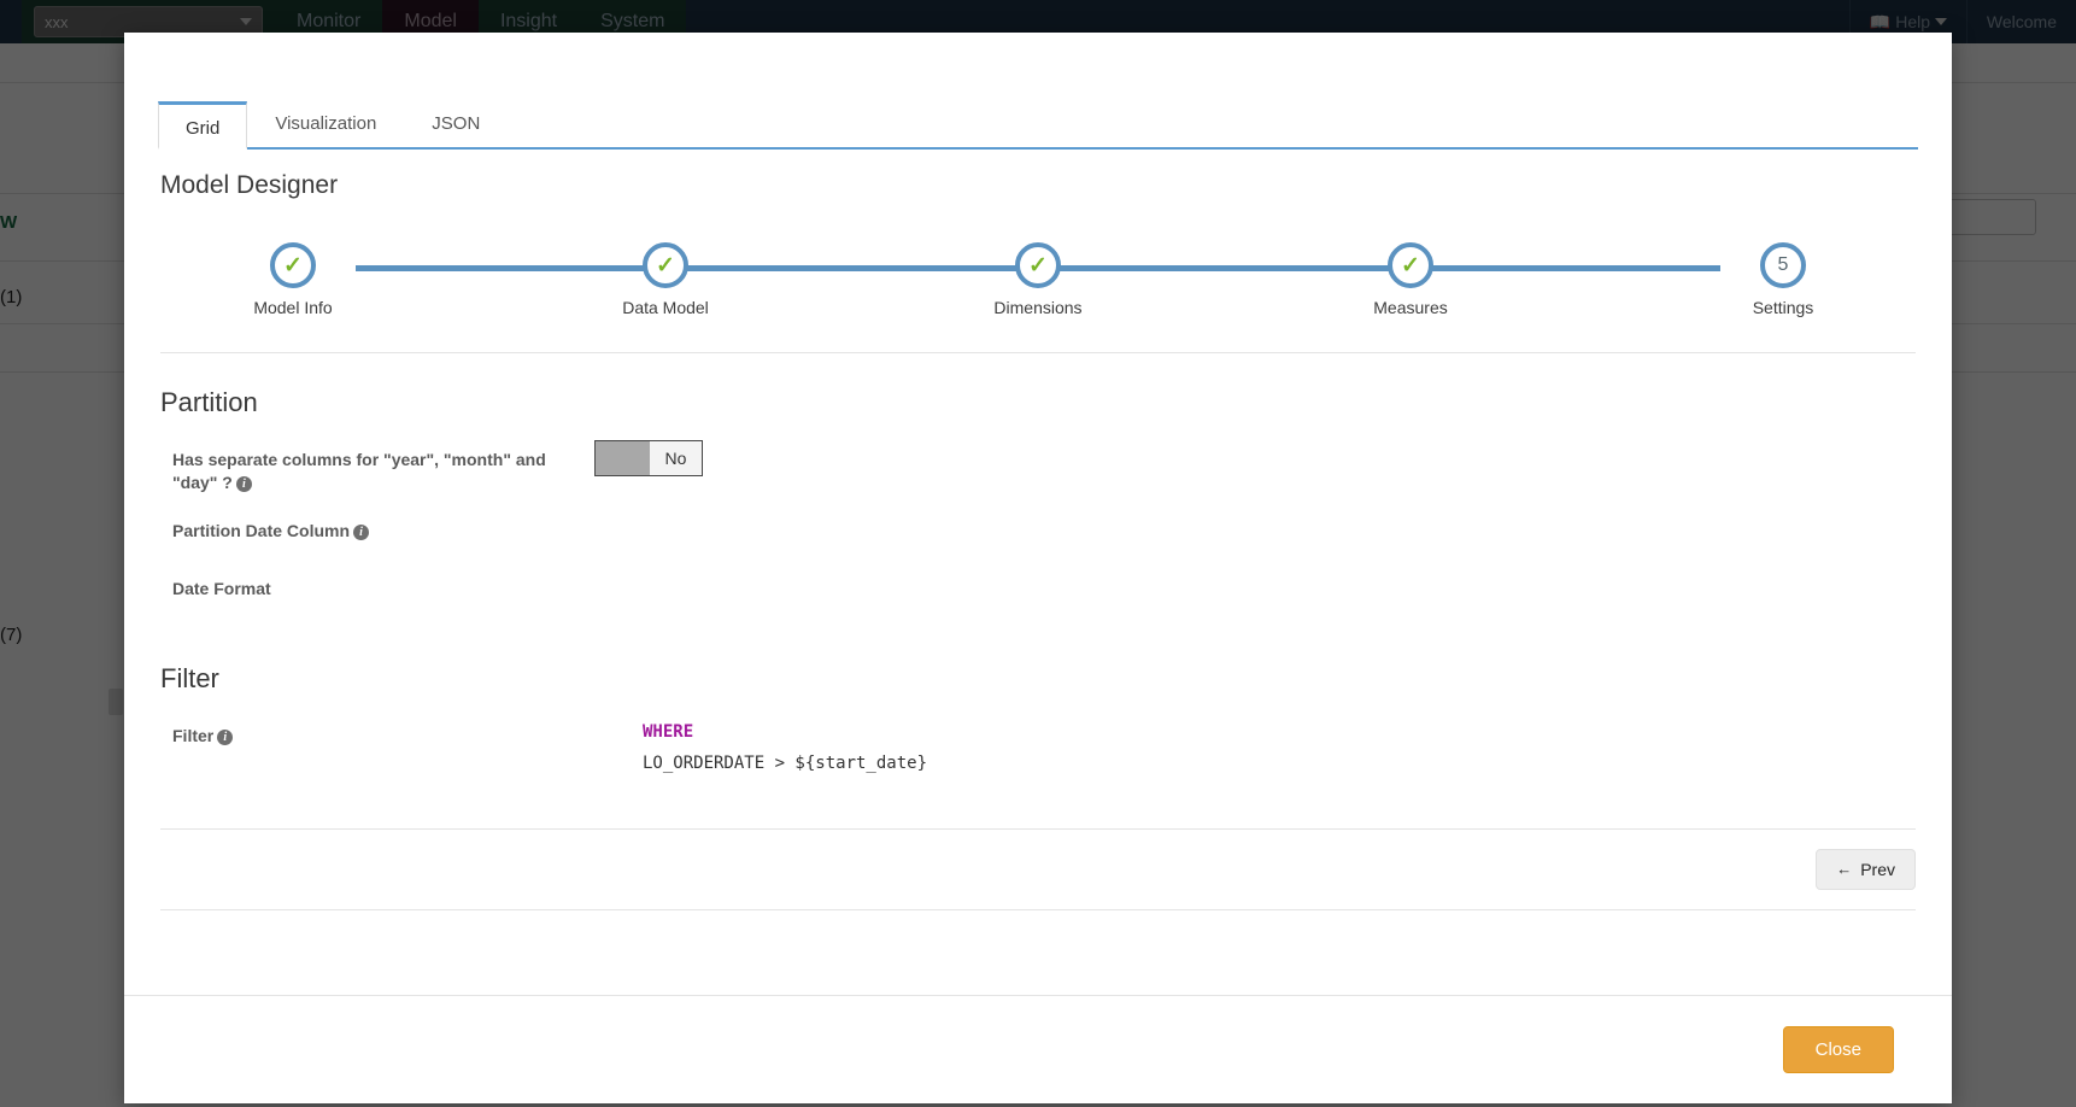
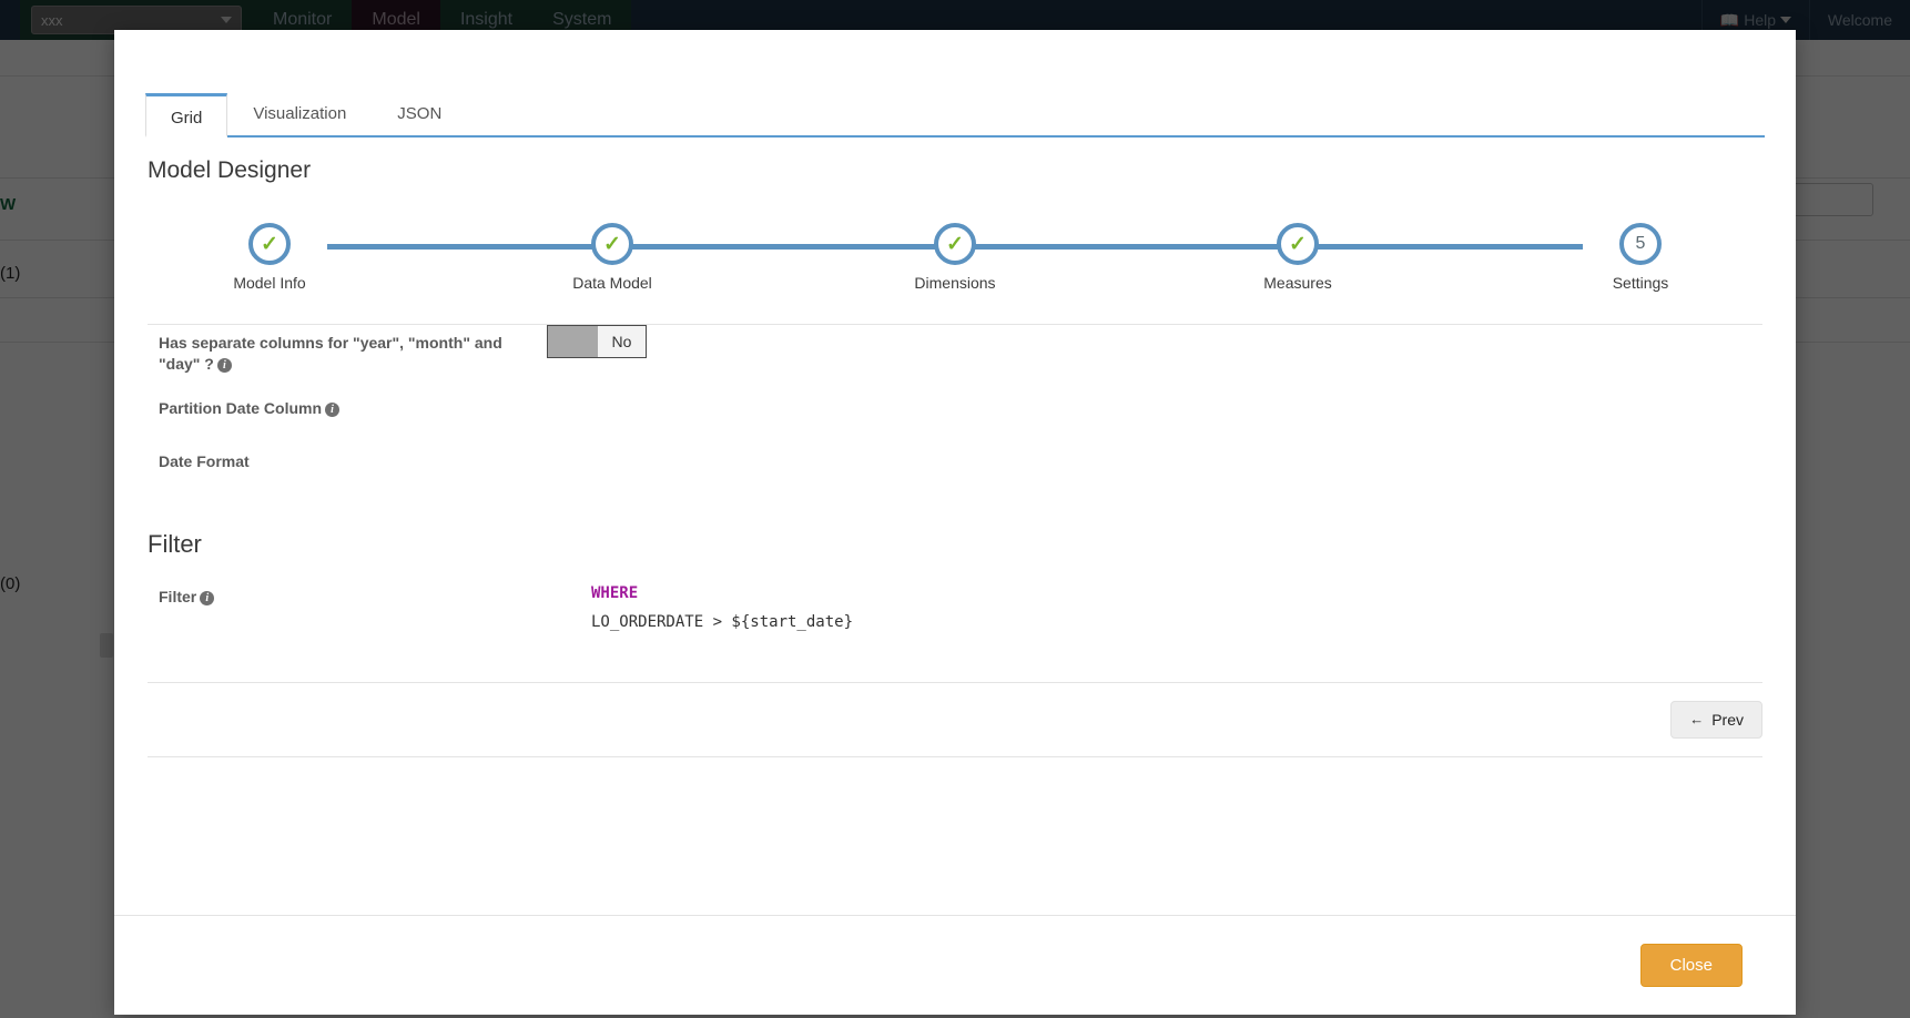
  xxx
  Monitor
  Model
  Insight
  System
  📖
  Help
  Welcome
  W
  (1)
- (7)
+ (0)
  Grid
  Visualization
  JSON
  Model Designer
  ✓
  Model Info
  ✓
  Data Model
  ✓
  Dimensions
  ✓
  Measures
  5
  Settings
- Partition
  Has separate columns for "year", "month" and "day" ? i
  No
  Partition Date Column i
  Date Format
  Filter
  Filter i
  WHERE
  LO_ORDERDATE > ${start_date}
  ←
  Prev
  Close
